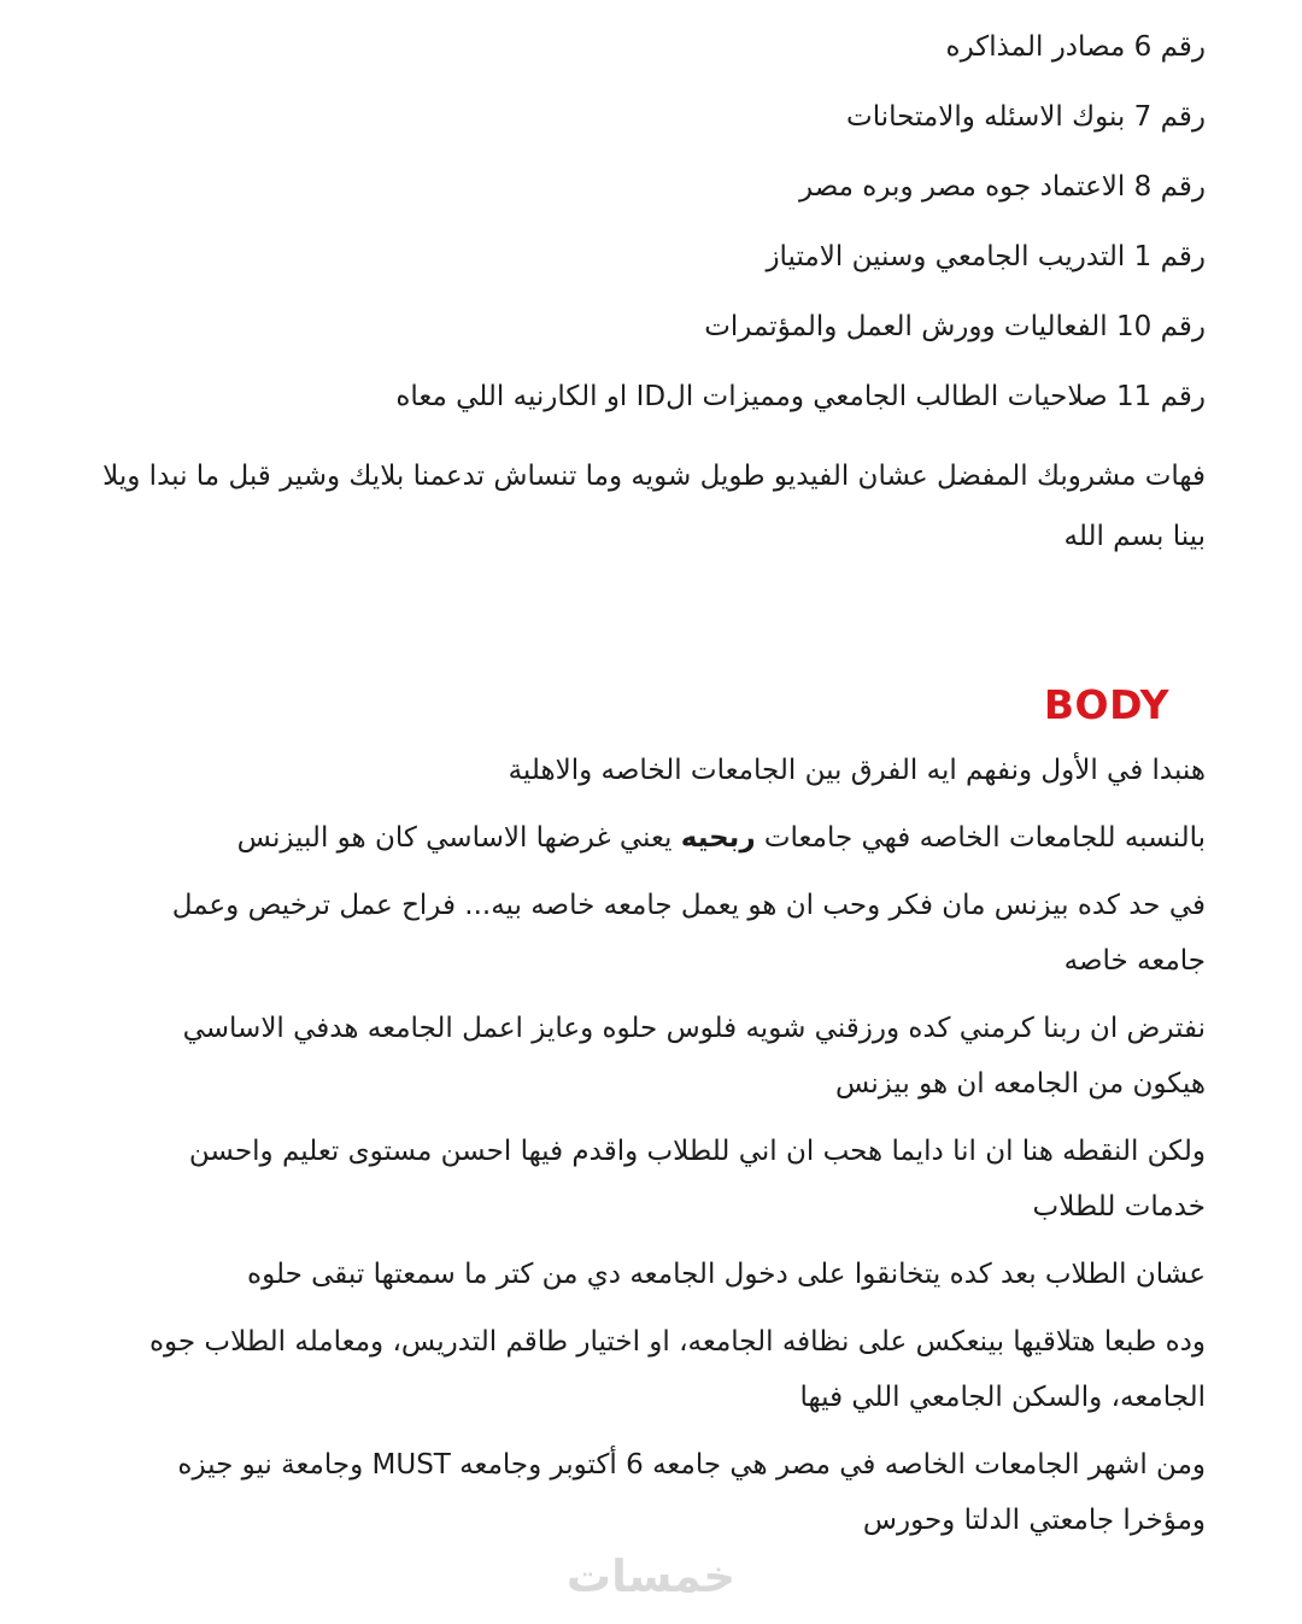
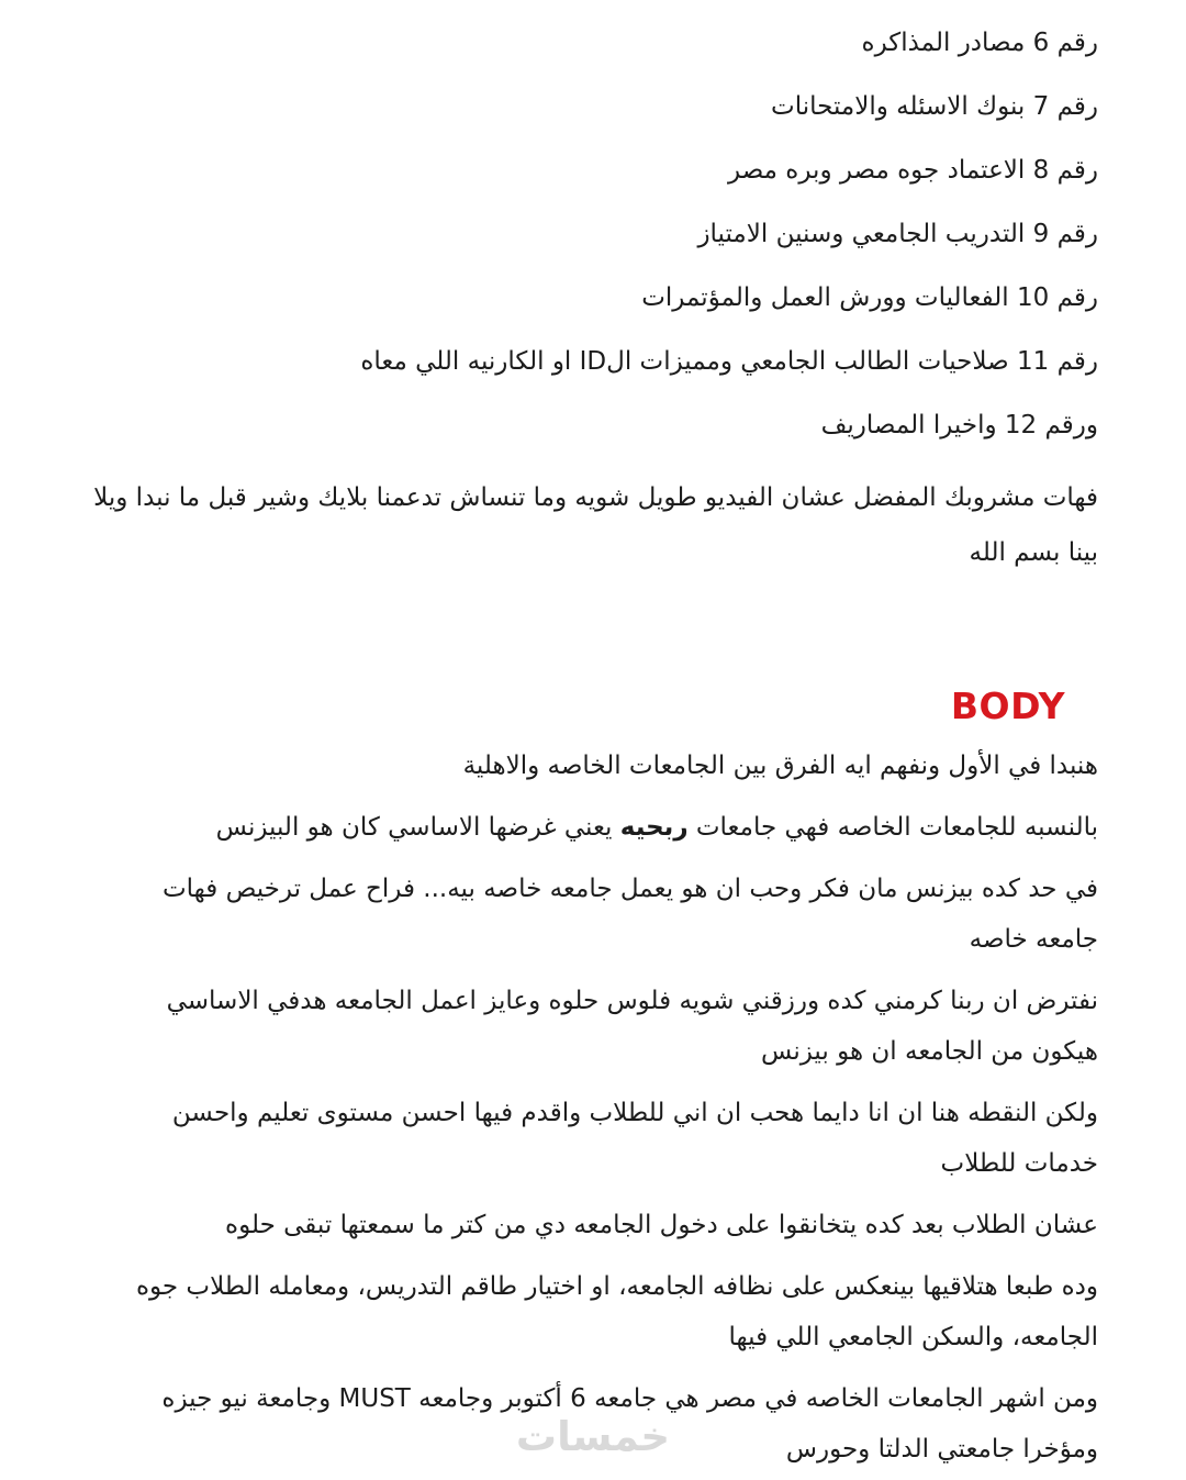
  رقم 6 مصادر المذاكره
  رقم 7 بنوك الاسئله والامتحانات
  رقم 8 الاعتماد جوه مصر وبره مصر
- رقم 1 التدريب الجامعي وسنين الامتياز
+ رقم 9 التدريب الجامعي وسنين الامتياز
  رقم 10 الفعاليات وورش العمل والمؤتمرات
  رقم 11 صلاحيات الطالب الجامعي ومميزات الID او الكارنيه اللي معاه
+ ورقم 12 واخيرا المصاريف
  فهات مشروبك المفضل عشان الفيديو طويل شويه وما تنساش تدعمنا بلايك وشير قبل ما نبدا ويلا بينا بسم الله
  BODY
  هنبدا في الأول ونفهم ايه الفرق بين الجامعات الخاصه والاهلية
  بالنسبه للجامعات الخاصه فهي جامعات ربحيه يعني غرضها الاساسي كان هو البيزنس
- في حد كده بيزنس مان فكر وحب ان هو يعمل جامعه خاصه بيه... فراح عمل ترخيص وعمل جامعه خاصه
+ في حد كده بيزنس مان فكر وحب ان هو يعمل جامعه خاصه بيه... فراح عمل ترخيص فهات جامعه خاصه
  نفترض ان ربنا كرمني كده ورزقني شويه فلوس حلوه وعايز اعمل الجامعه هدفي الاساسي هيكون من الجامعه ان هو بيزنس
  ولكن النقطه هنا ان انا دايما هحب ان اني للطلاب واقدم فيها احسن مستوى تعليم واحسن خدمات للطلاب
  عشان الطلاب بعد كده يتخانقوا على دخول الجامعه دي من كتر ما سمعتها تبقى حلوه
  وده طبعا هتلاقيها بينعكس على نظافه الجامعه، او اختيار طاقم التدريس، ومعامله الطلاب جوه الجامعه، والسكن الجامعي اللي فيها
  ومن اشهر الجامعات الخاصه في مصر هي جامعه 6 أكتوبر وجامعه MUST وجامعة نيو جيزه ومؤخرا جامعتي الدلتا وحورس
  خمسات
